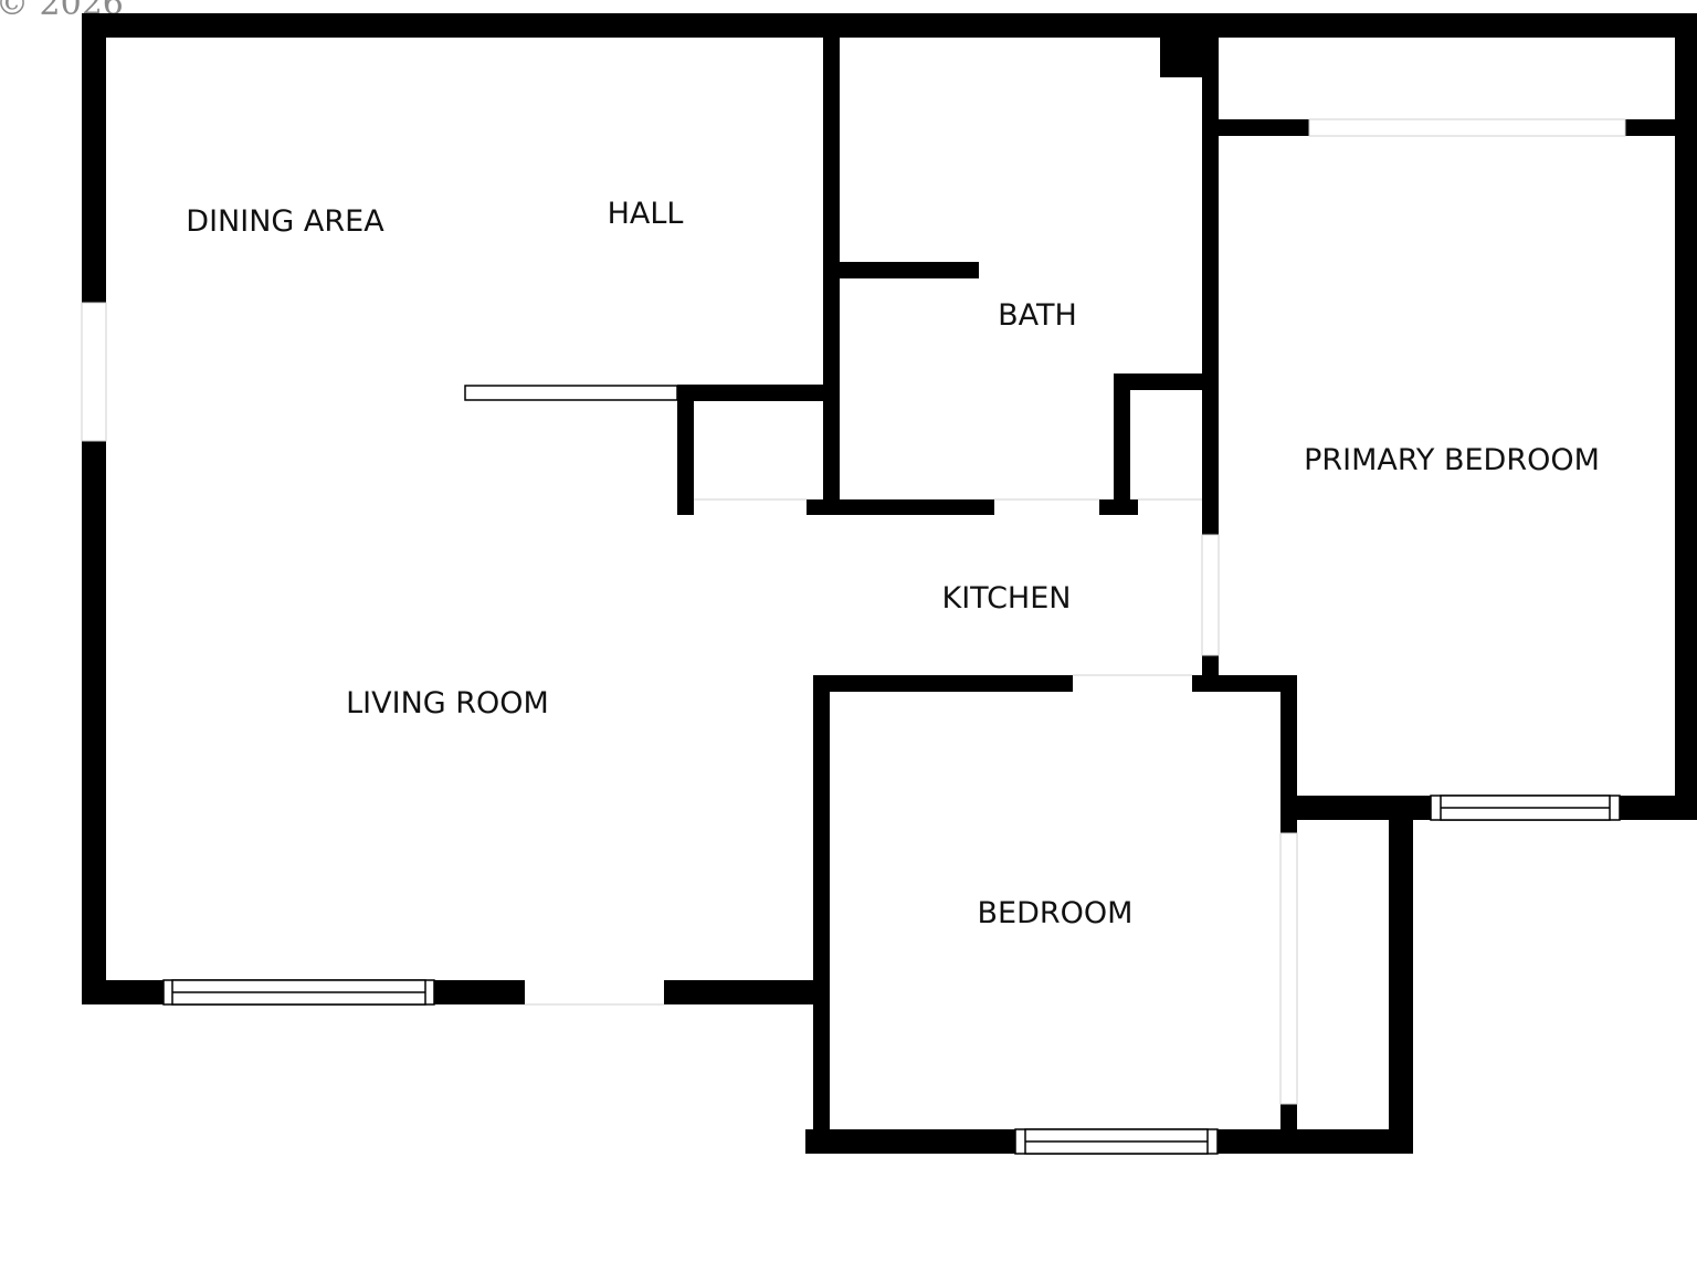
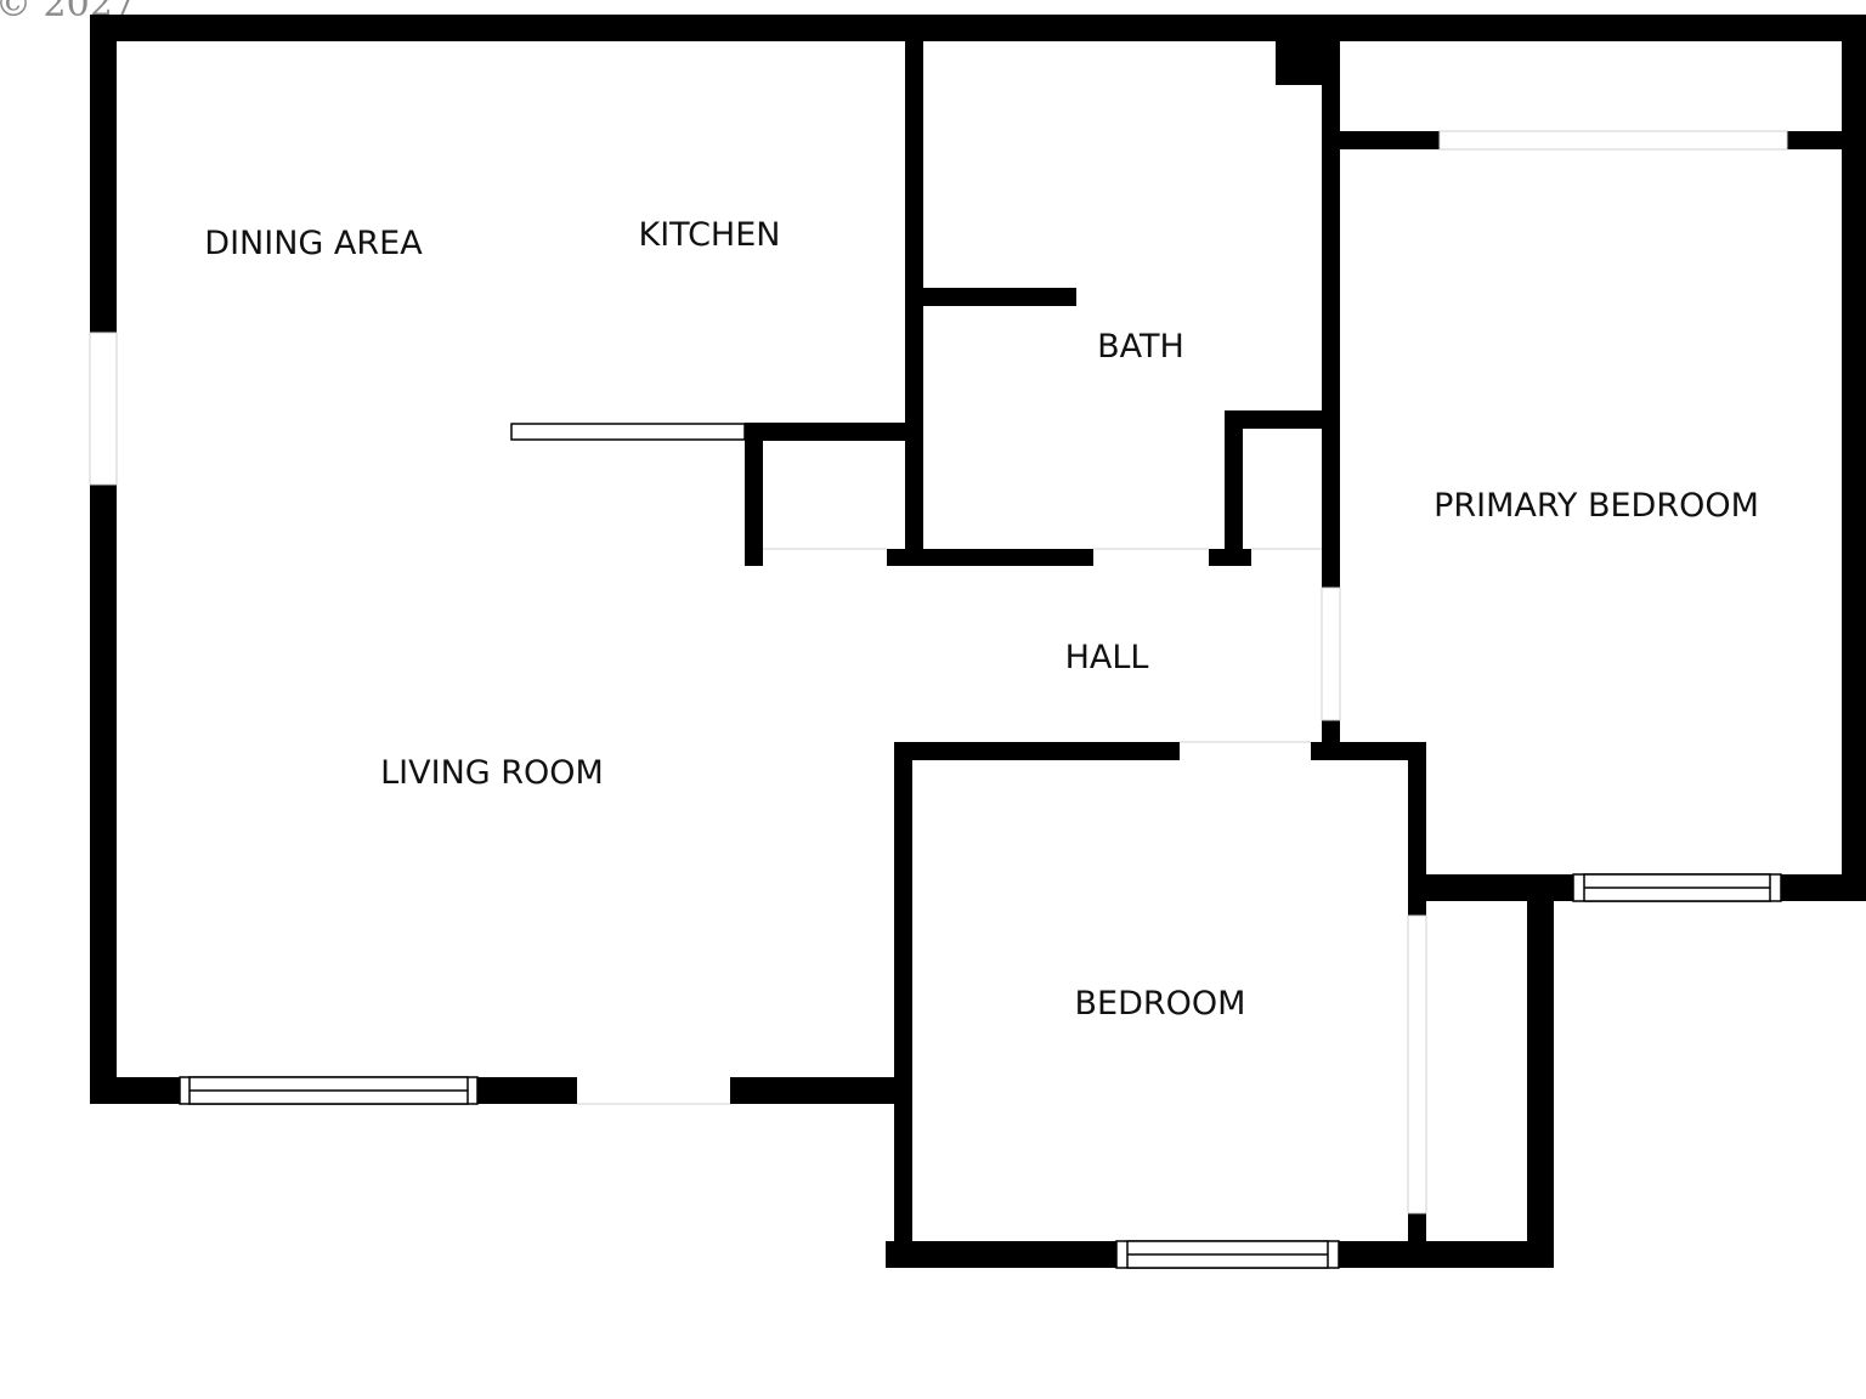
- © 2026
+ © 2027
  DINING AREA
- HALL
+ KITCHEN
  BATH
  PRIMARY BEDROOM
- KITCHEN
+ HALL
  LIVING ROOM
  BEDROOM
